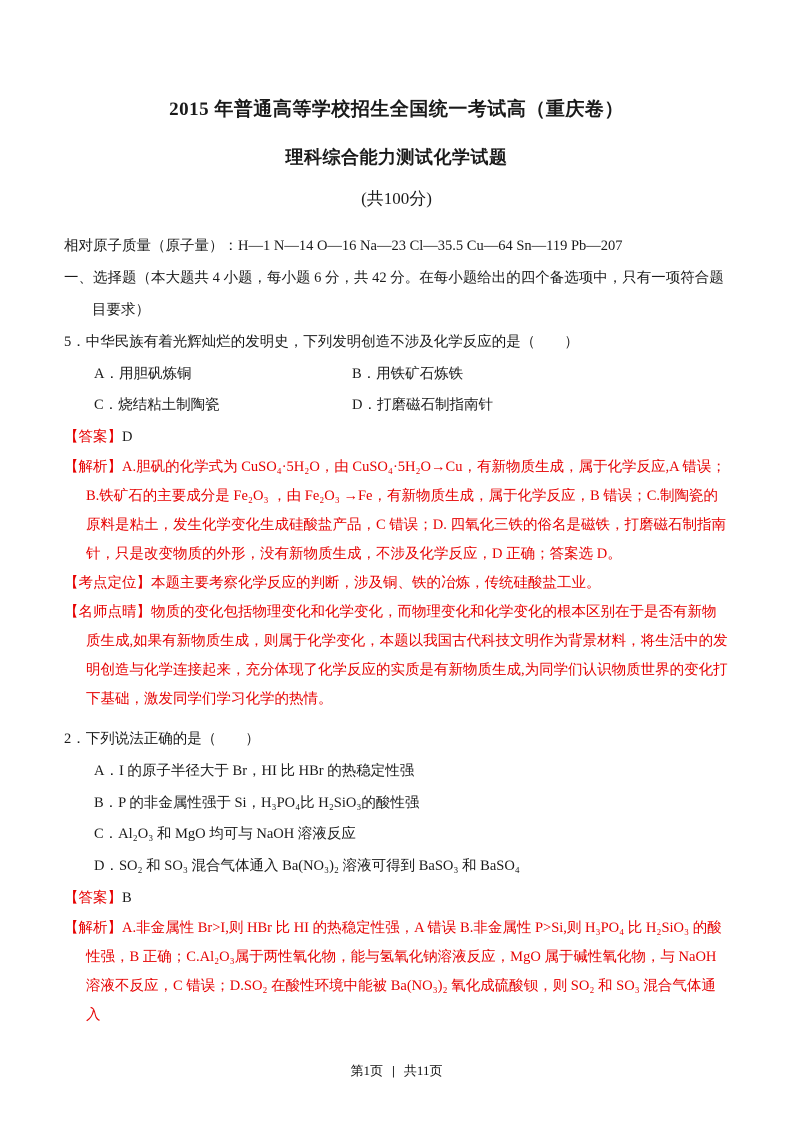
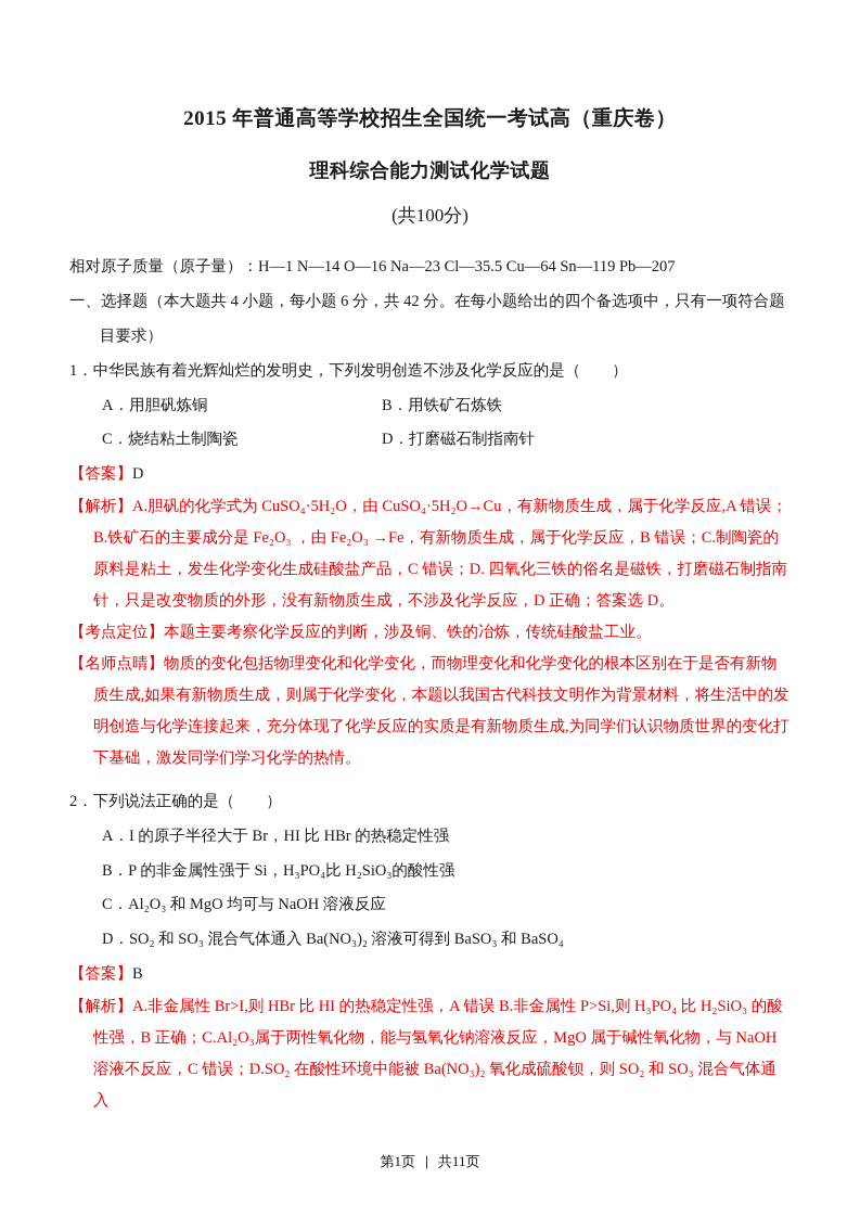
  2015 年普通高等学校招生全国统一考试高（重庆卷）
  理科综合能力测试化学试题
  (共100分)
  相对原子质量（原子量）：H—1 N—14 O—16 Na—23 Cl—35.5 Cu—64 Sn—119 Pb—207
  一、选择题（本大题共 4 小题，每小题 6 分，共 42 分。在每小题给出的四个备选项中，只有一项符合题目要求）
- 5．中华民族有着光辉灿烂的发明史，下列发明创造不涉及化学反应的是（ ）
+ 1．中华民族有着光辉灿烂的发明史，下列发明创造不涉及化学反应的是（ ）
  A．用胆矾炼铜
  B．用铁矿石炼铁
  C．烧结粘土制陶瓷
  D．打磨磁石制指南针
  【答案】D
  【解析】A.胆矾的化学式为 CuSO₄·5H₂O，由 CuSO₄·5H₂O→Cu，有新物质生成，属于化学反应,A 错误；B.铁矿石的主要成分是 Fe₂O₃ ，由 Fe₂O₃ →Fe，有新物质生成，属于化学反应，B 错误；C.制陶瓷的原料是粘土，发生化学变化生成硅酸盐产品，C 错误；D. 四氧化三铁的俗名是磁铁，打磨磁石制指南针，只是改变物质的外形，没有新物质生成，不涉及化学反应，D 正确；答案选 D。
  【考点定位】本题主要考察化学反应的判断，涉及铜、铁的冶炼，传统硅酸盐工业。
  【名师点晴】物质的变化包括物理变化和化学变化，而物理变化和化学变化的根本区别在于是否有新物质生成,如果有新物质生成，则属于化学变化，本题以我国古代科技文明作为背景材料，将生活中的发明创造与化学连接起来，充分体现了化学反应的实质是有新物质生成,为同学们认识物质世界的变化打下基础，激发同学们学习化学的热情。
  2．下列说法正确的是（ ）
  A．I 的原子半径大于 Br，HI 比 HBr 的热稳定性强
  B．P 的非金属性强于 Si，H₃PO₄比 H₂SiO₃的酸性强
  C．Al₂O₃ 和 MgO 均可与 NaOH 溶液反应
  D．SO₂ 和 SO₃ 混合气体通入 Ba(NO₃)₂ 溶液可得到 BaSO₃ 和 BaSO₄
  【答案】B
  【解析】A.非金属性 Br>I,则 HBr 比 HI 的热稳定性强，A 错误 B.非金属性 P>Si,则 H₃PO₄ 比 H₂SiO₃ 的酸性强，B 正确；C.Al₂O₃属于两性氧化物，能与氢氧化钠溶液反应，MgO 属于碱性氧化物，与 NaOH 溶液不反应，C 错误；D.SO₂ 在酸性环境中能被 Ba(NO₃)₂ 氧化成硫酸钡，则 SO₂ 和 SO₃ 混合气体通入
  第1页 | 共11页
